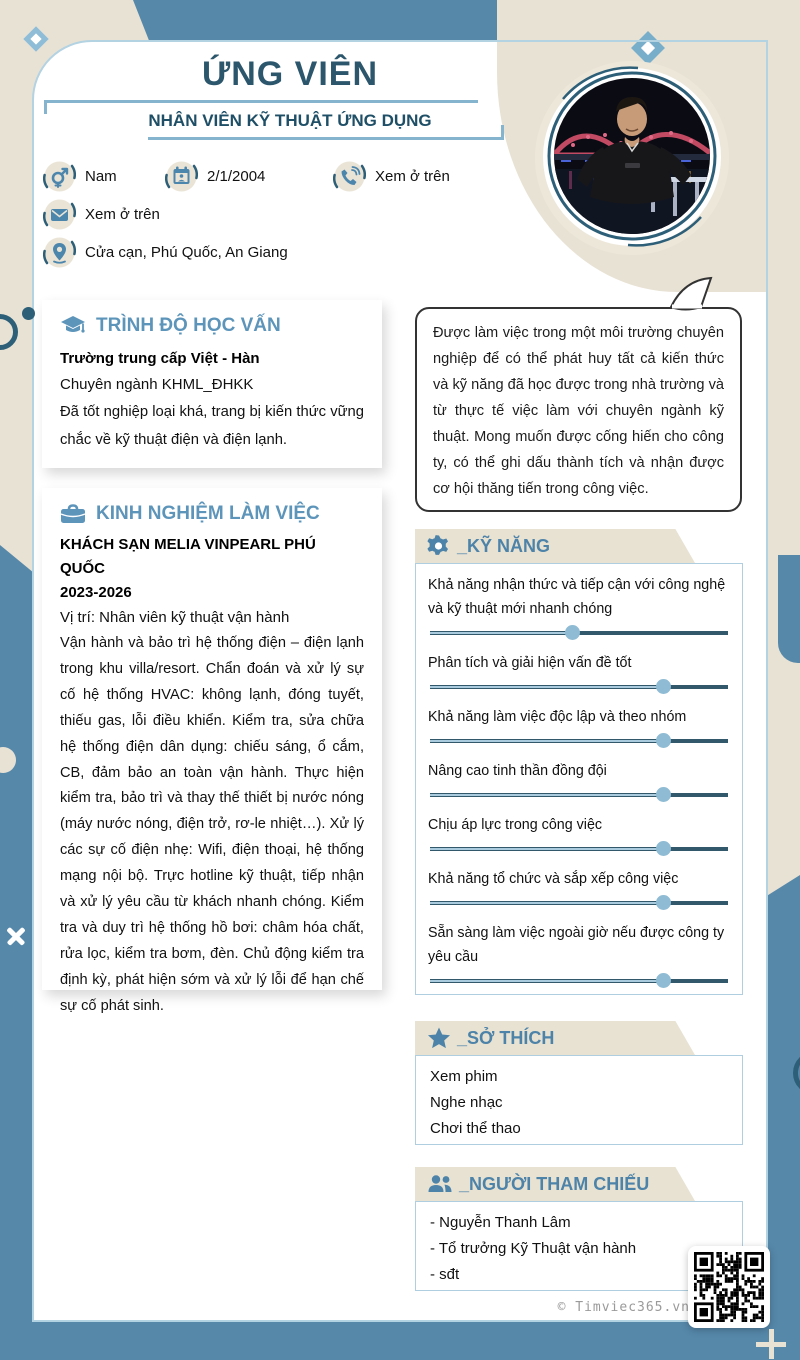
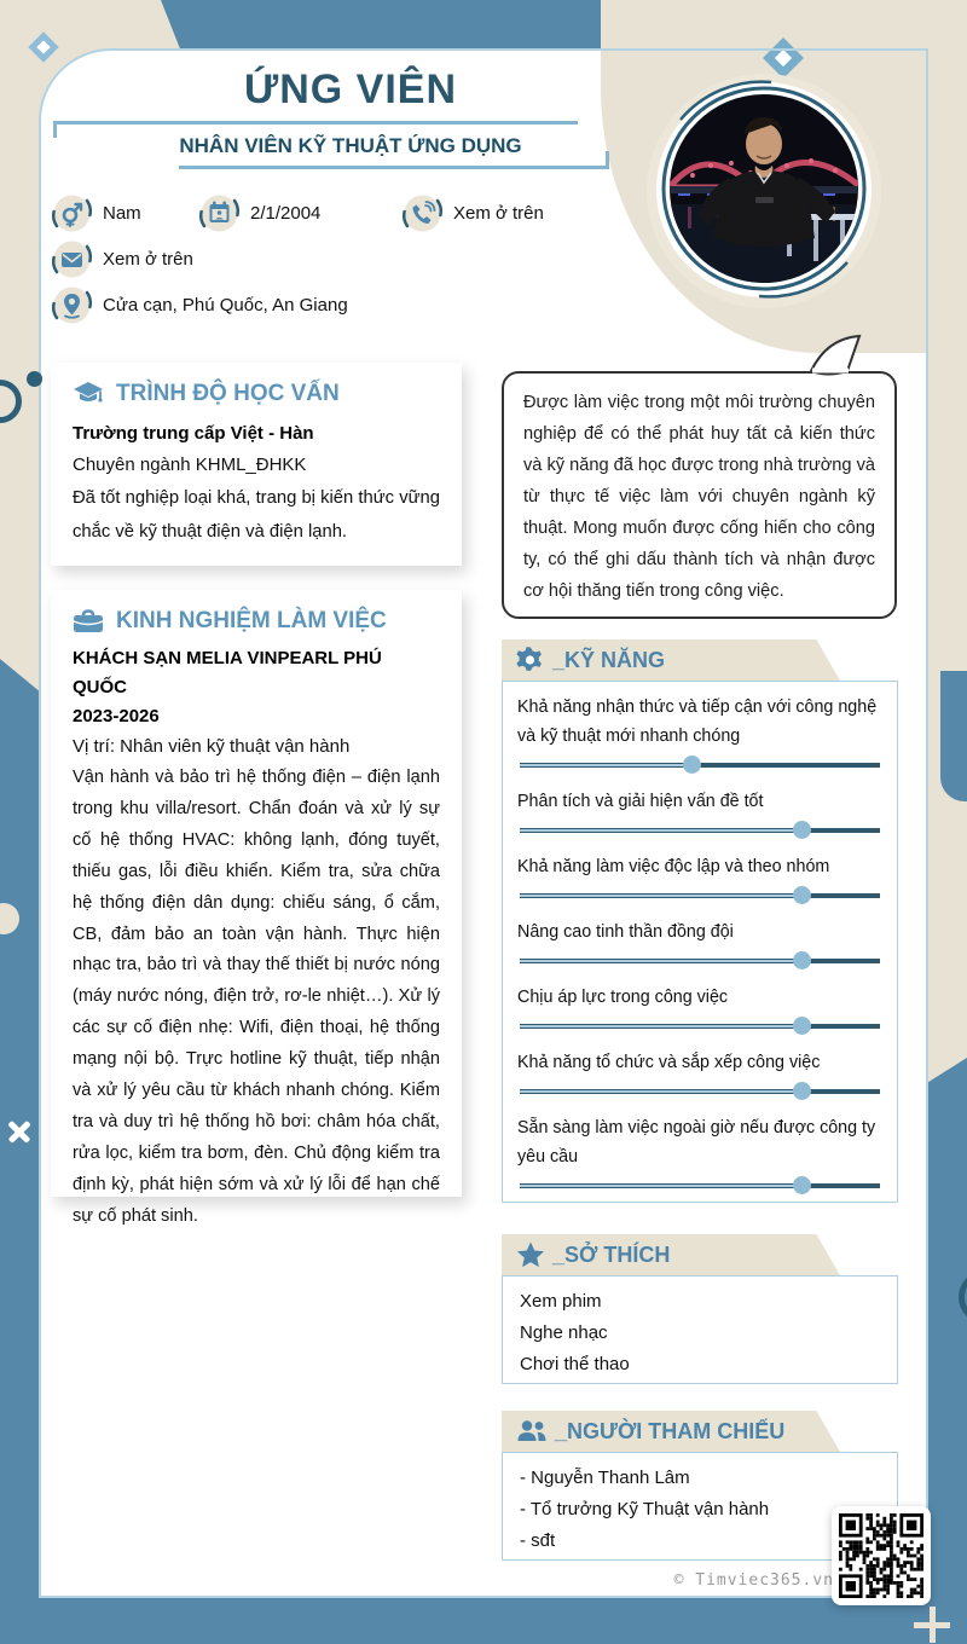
  ỨNG VIÊN
  NHÂN VIÊN KỸ THUẬT ỨNG DỤNG
  Nam
  2/1/2004
  Xem ở trên
  Xem ở trên
  Cửa cạn, Phú Quốc, An Giang
  TRÌNH ĐỘ HỌC VẤN
  Trường trung cấp Việt - Hàn
  Chuyên ngành KHML_ĐHKK
  Đã tốt nghiệp loại khá, trang bị kiến thức vững chắc về kỹ thuật điện và điện lạnh.
  KINH NGHIỆM LÀM VIỆC
  KHÁCH SẠN MELIA VINPEARL PHÚ QUỐC
  2023-2026
  Vị trí: Nhân viên kỹ thuật vận hành
- Vận hành và bảo trì hệ thống điện – điện lạnh trong khu villa/resort. Chẩn đoán và xử lý sự cố hệ thống HVAC: không lạnh, đóng tuyết, thiếu gas, lỗi điều khiển. Kiểm tra, sửa chữa hệ thống điện dân dụng: chiếu sáng, ổ cắm, CB, đảm bảo an toàn vận hành. Thực hiện kiểm tra, bảo trì và thay thế thiết bị nước nóng (máy nước nóng, điện trở, rơ-le nhiệt…). Xử lý các sự cố điện nhẹ: Wifi, điện thoại, hệ thống mạng nội bộ. Trực hotline kỹ thuật, tiếp nhận và xử lý yêu cầu từ khách nhanh chóng. Kiểm tra và duy trì hệ thống hồ bơi: châm hóa chất, rửa lọc, kiểm tra bơm, đèn. Chủ động kiểm tra định kỳ, phát hiện sớm và xử lý lỗi để hạn chế sự cố phát sinh.
+ Vận hành và bảo trì hệ thống điện – điện lạnh trong khu villa/resort. Chẩn đoán và xử lý sự cố hệ thống HVAC: không lạnh, đóng tuyết, thiếu gas, lỗi điều khiển. Kiểm tra, sửa chữa hệ thống điện dân dụng: chiếu sáng, ổ cắm, CB, đảm bảo an toàn vận hành. Thực hiện nhạc tra, bảo trì và thay thế thiết bị nước nóng (máy nước nóng, điện trở, rơ-le nhiệt…). Xử lý các sự cố điện nhẹ: Wifi, điện thoại, hệ thống mạng nội bộ. Trực hotline kỹ thuật, tiếp nhận và xử lý yêu cầu từ khách nhanh chóng. Kiểm tra và duy trì hệ thống hồ bơi: châm hóa chất, rửa lọc, kiểm tra bơm, đèn. Chủ động kiểm tra định kỳ, phát hiện sớm và xử lý lỗi để hạn chế sự cố phát sinh.
  Được làm việc trong một môi trường chuyên nghiệp để có thể phát huy tất cả kiến thức và kỹ năng đã học được trong nhà trường và từ thực tế việc làm với chuyên ngành kỹ thuật. Mong muốn được cống hiến cho công ty, có thể ghi dấu thành tích và nhận được cơ hội thăng tiến trong công việc.
  _KỸ NĂNG
  Khả năng nhận thức và tiếp cận với công nghệ và kỹ thuật mới nhanh chóng
  Phân tích và giải hiện vấn đề tốt
  Khả năng làm việc độc lập và theo nhóm
  Nâng cao tinh thần đồng đội
  Chịu áp lực trong công việc
  Khả năng tổ chức và sắp xếp công việc
  Sẵn sàng làm việc ngoài giờ nếu được công ty yêu cầu
  _SỞ THÍCH
  Xem phim
  Nghe nhạc
  Chơi thể thao
  _NGƯỜI THAM CHIẾU
  - Nguyễn Thanh Lâm
  - Tổ trưởng Kỹ Thuật vận hành
  - sđt
  © Timviec365.vn
